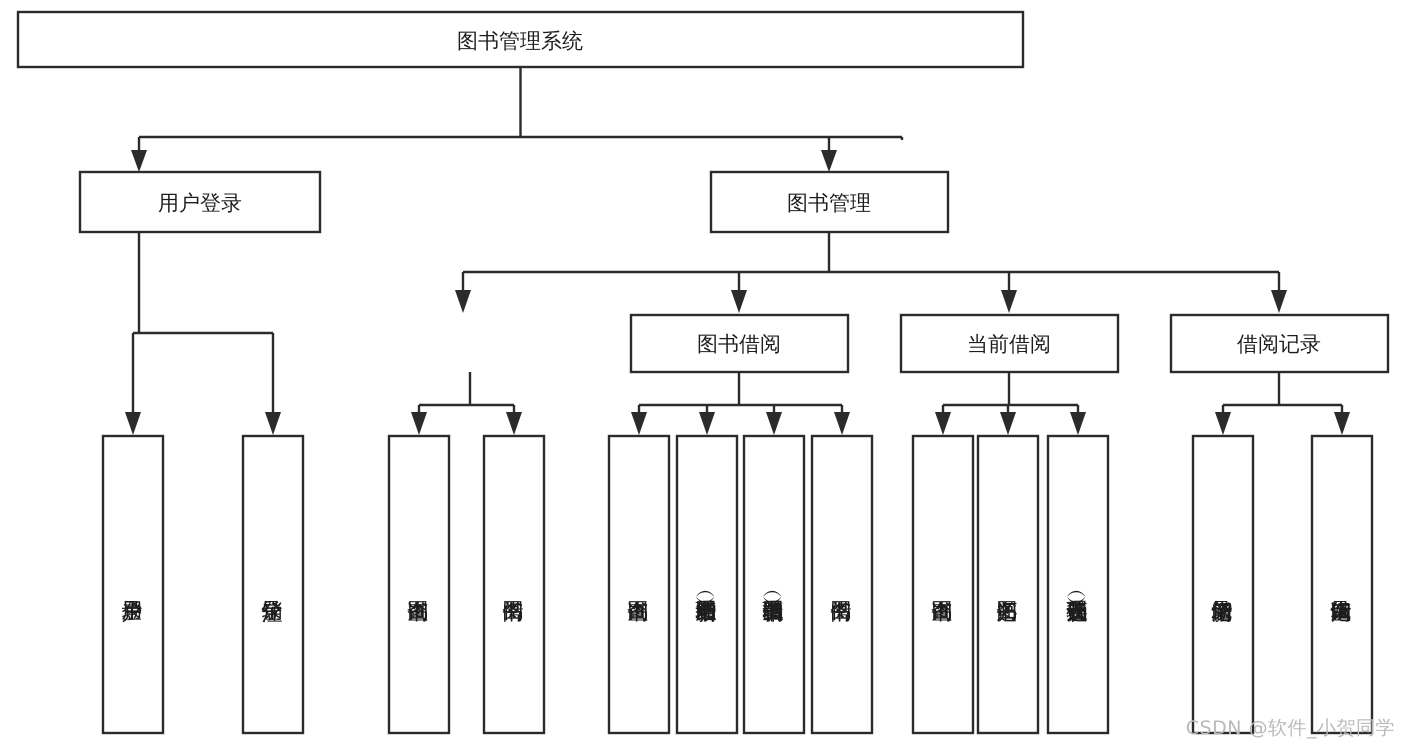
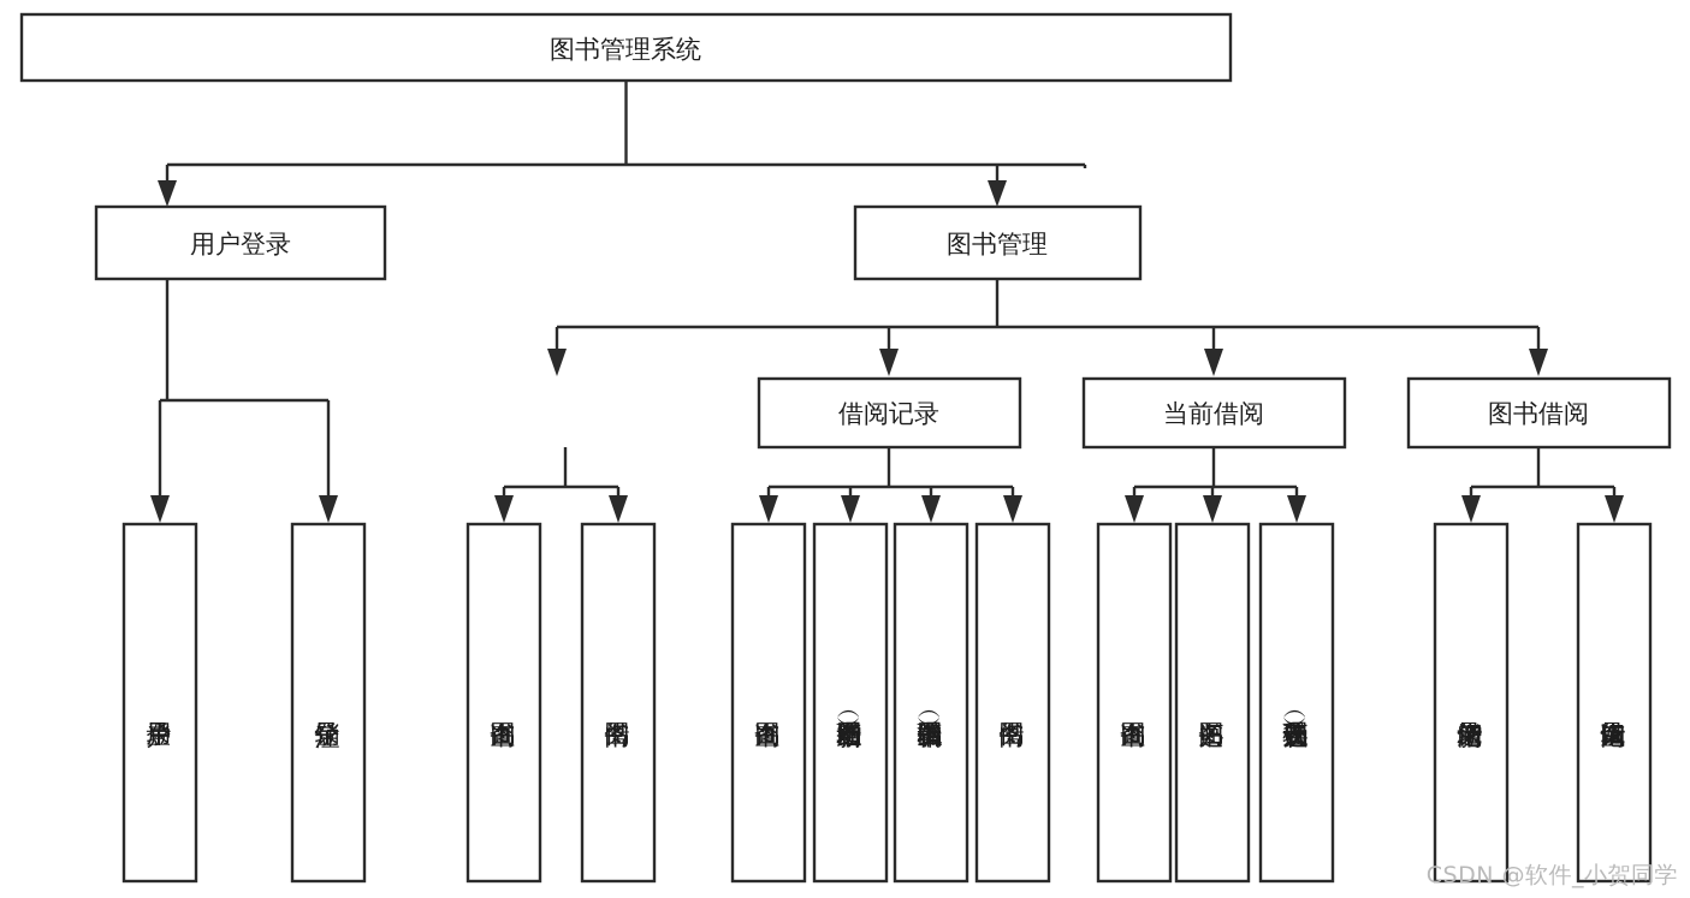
  图书管理系统
  用户登录
  图书管理
- 图书借阅
+ 借阅记录
  当前借阅
- 借阅记录
+ 图书借阅
  CSDN @软件_小贺同学
